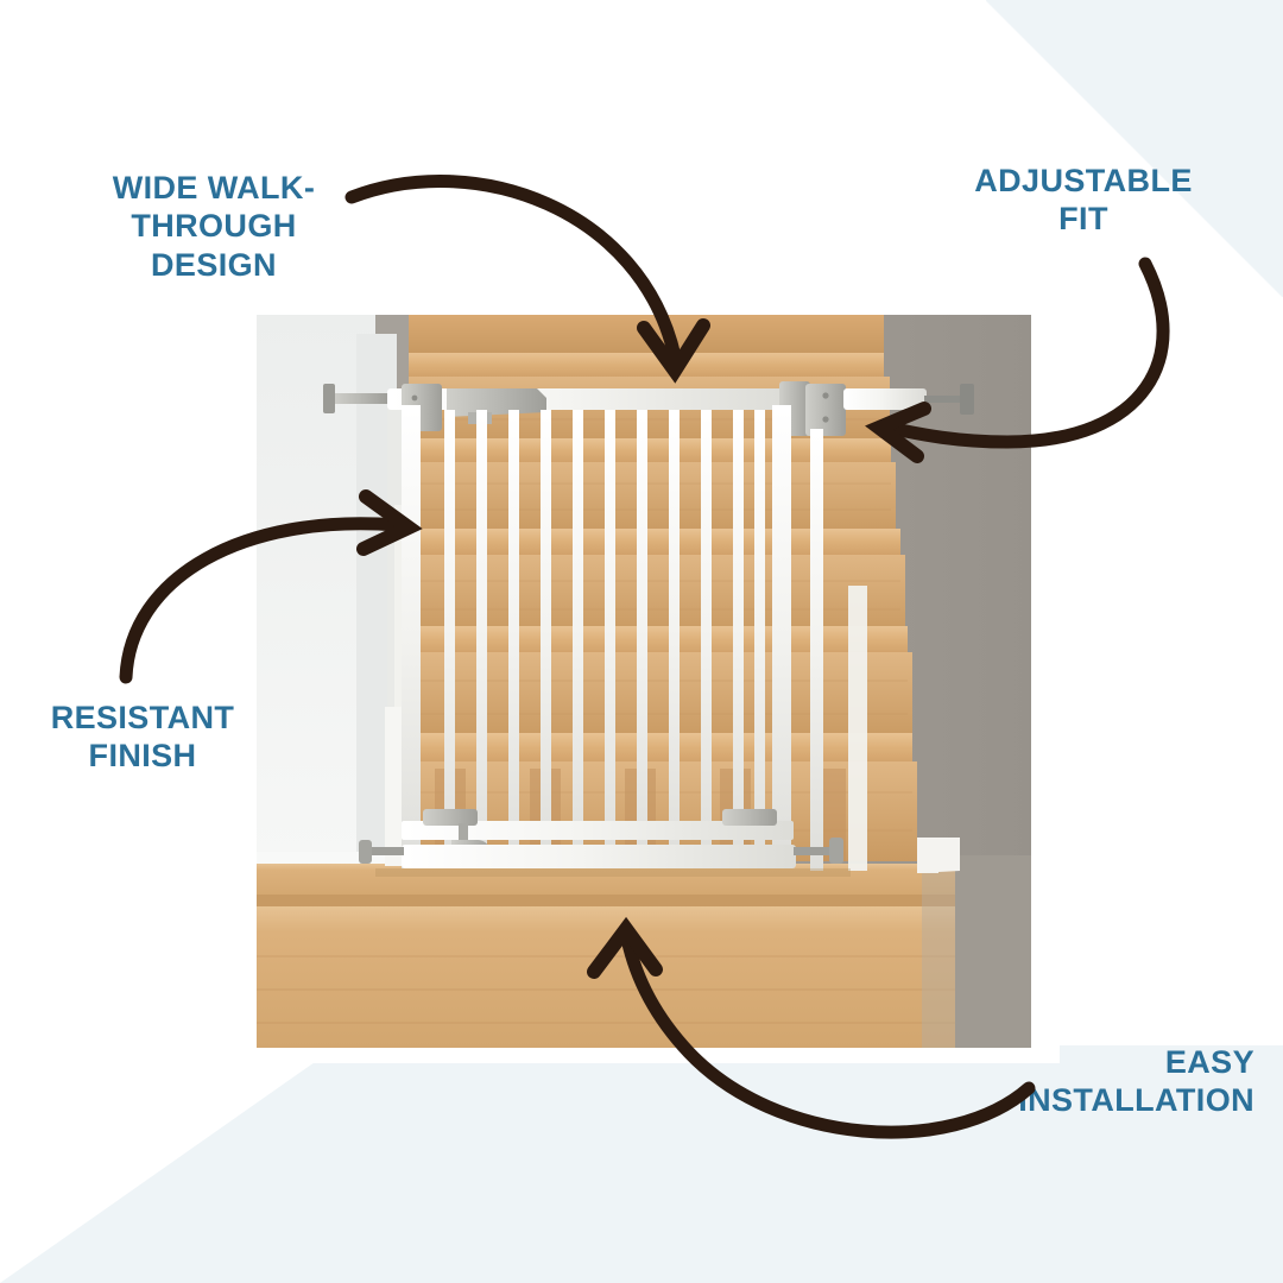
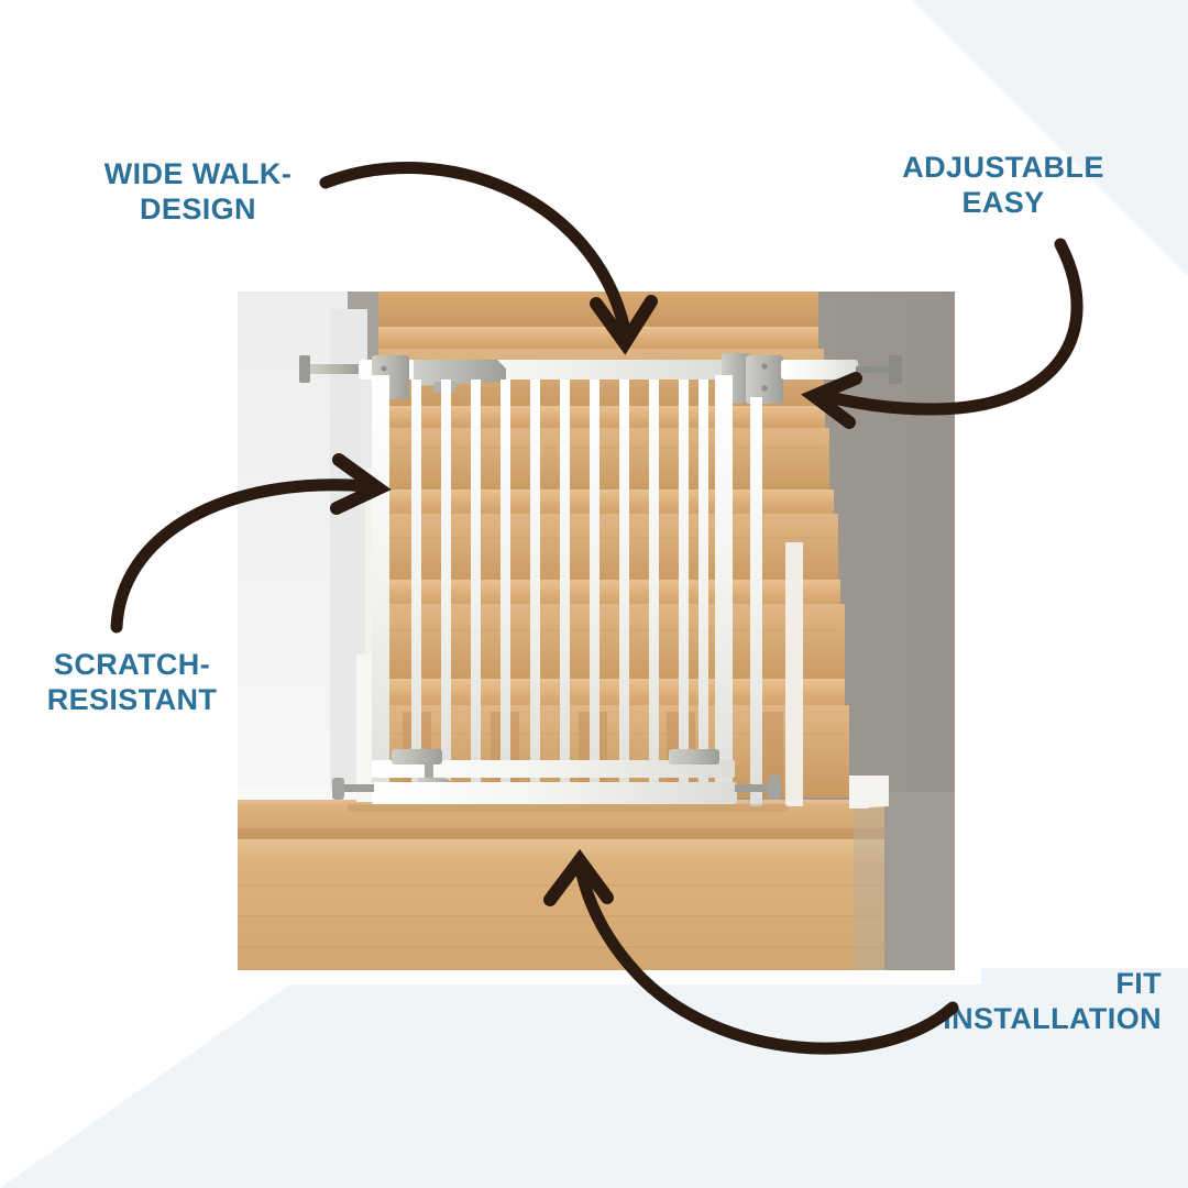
  WIDE WALK-
- THROUGH
  DESIGN
  ADJUSTABLE
- FIT
+ EASY
+ SCRATCH-
  RESISTANT
- FINISH
- EASY
+ FIT
  NSTALLATION
